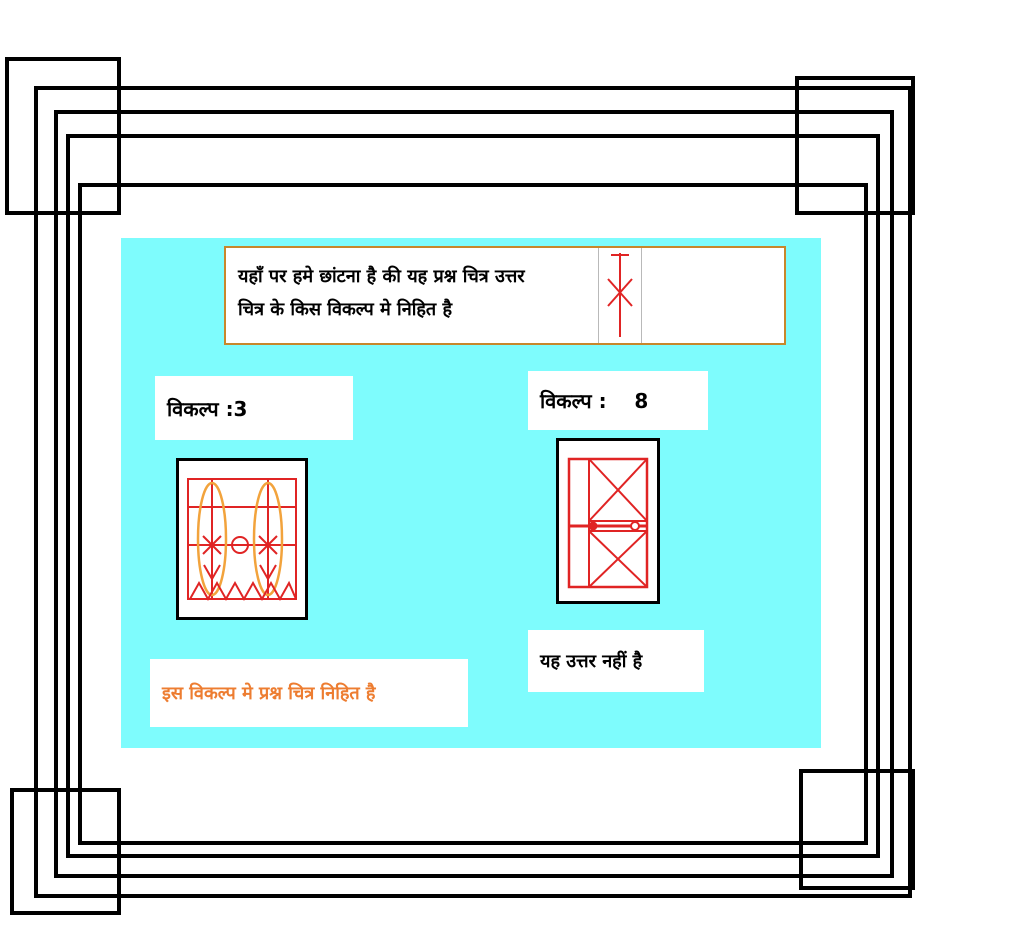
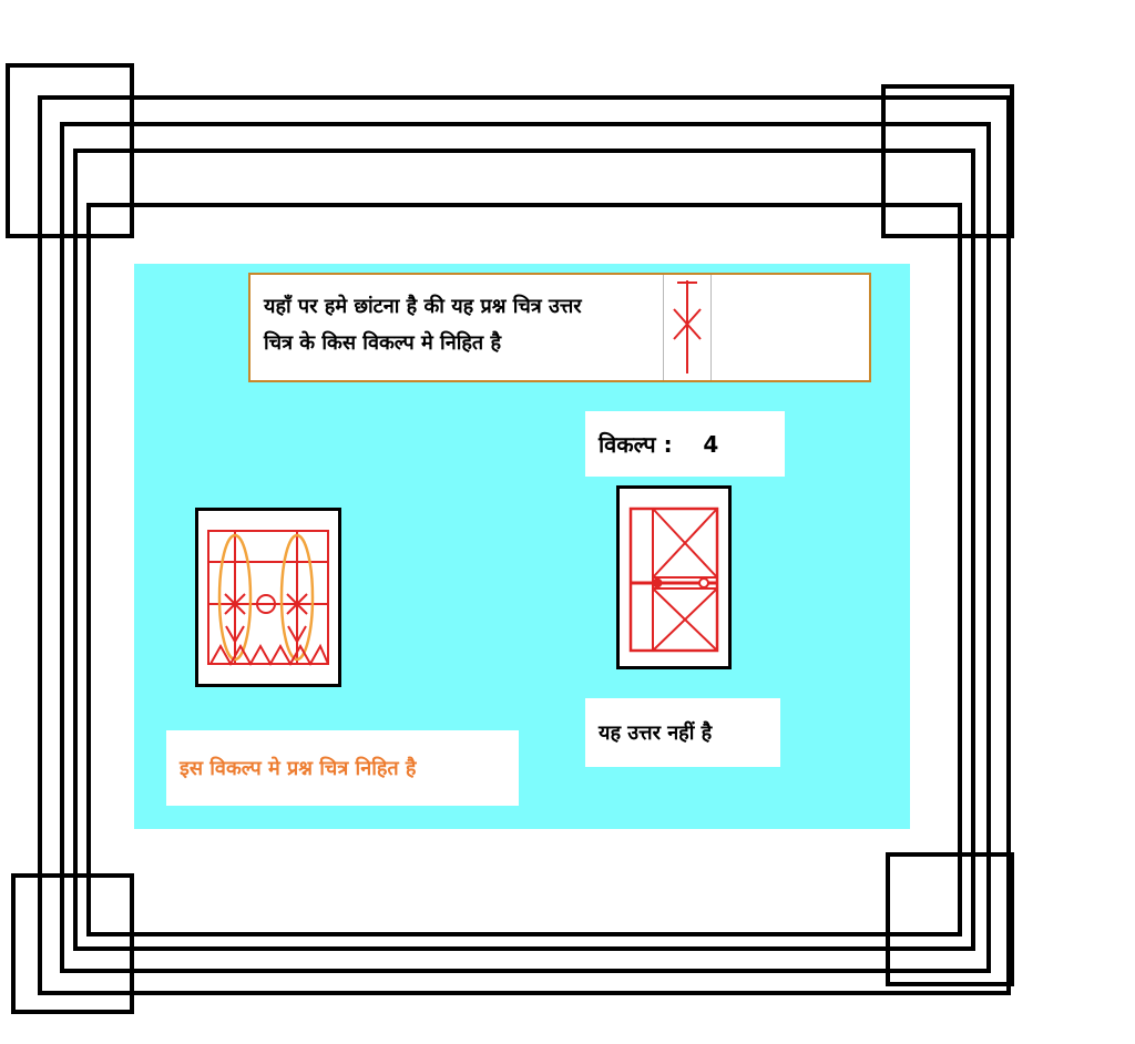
  यहाँ पर हमे छांटना है की यह प्रश्न चित्र उत्तर
  चित्र के किस विकल्प मे निहित है
- विकल्प :3
- विकल्प : 8
+ विकल्प : 4
  इस विकल्प मे प्रश्न चित्र निहित है
  यह उत्तर नहीं है
